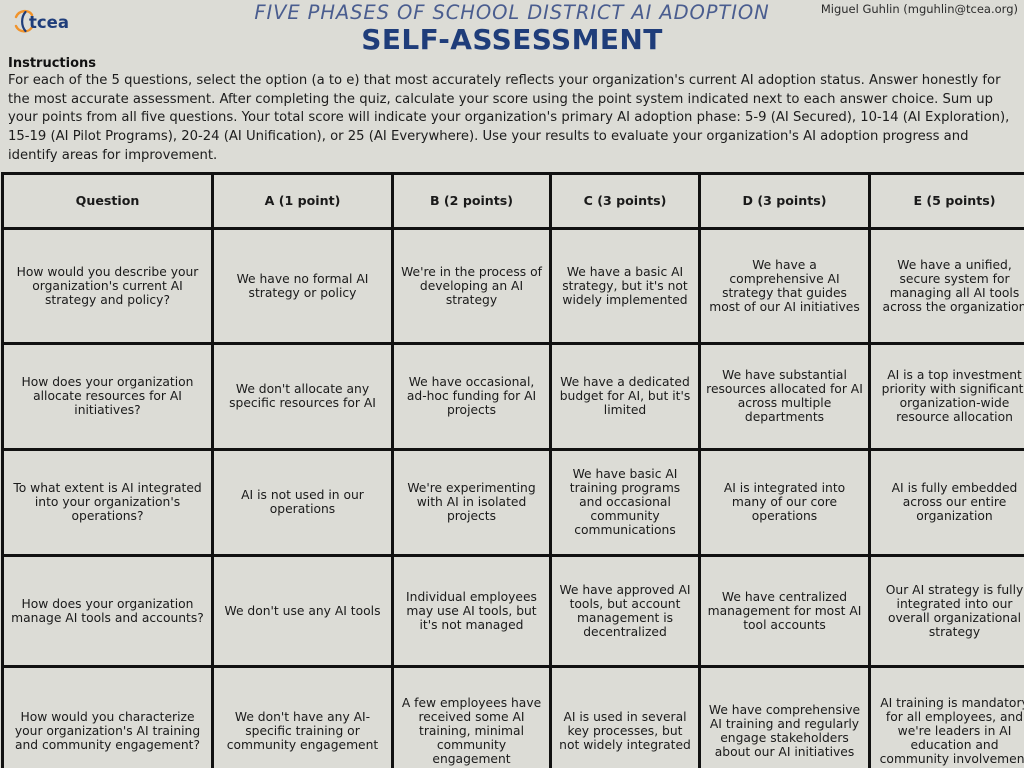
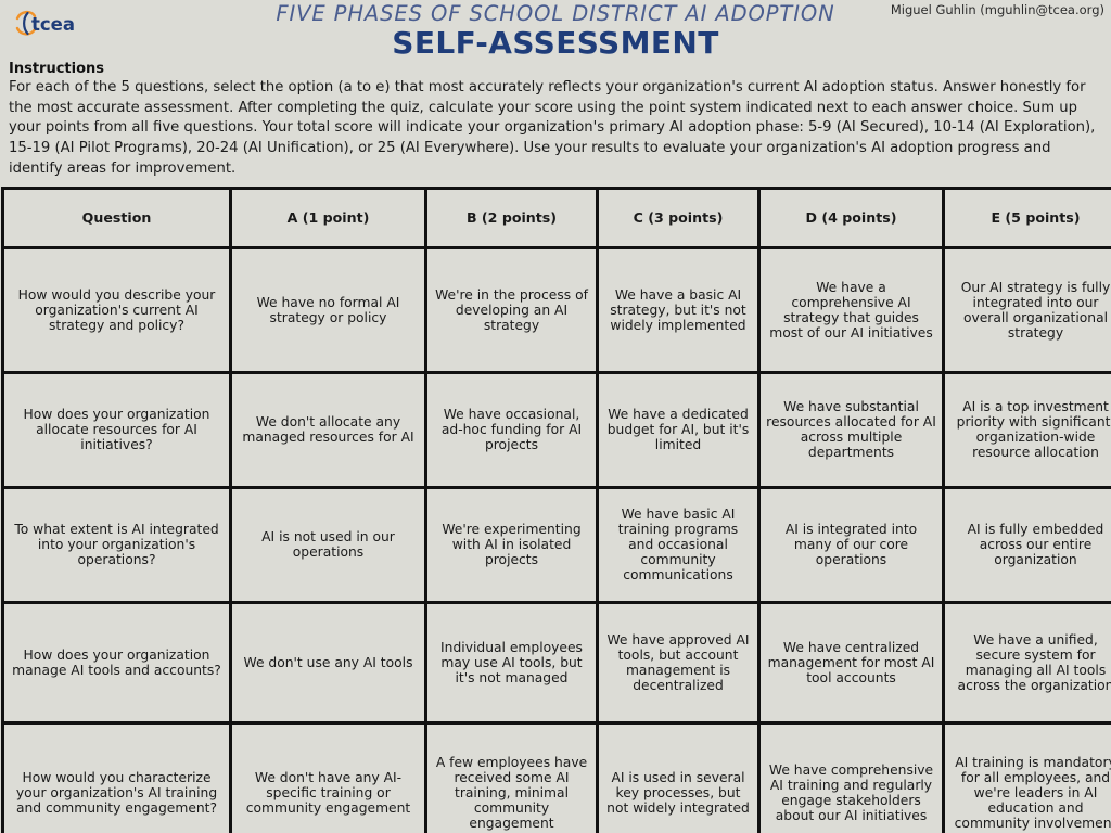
  tcea
  FIVE PHASES OF SCHOOL DISTRICT AI ADOPTION
  SELF-ASSESSMENT
  Miguel Guhlin (mguhlin@tcea.org)
  Instructions
  For each of the 5 questions, select the option (a to e) that most accurately reflects your organization's current AI adoption status. Answer honestly for the most accurate assessment. After completing the quiz, calculate your score using the point system indicated next to each answer choice. Sum up your points from all five questions. Your total score will indicate your organization's primary AI adoption phase: 5-9 (AI Secured), 10-14 (AI Exploration), 15-19 (AI Pilot Programs), 20-24 (AI Unification), or 25 (AI Everywhere). Use your results to evaluate your organization's AI adoption progress and identify areas for improvement.
- Question	A (1 point)	B (2 points)	C (3 points)	D (3 points)	E (5 points)
+ Question	A (1 point)	B (2 points)	C (3 points)	D (4 points)	E (5 points)
- How would you describe your organization's current AI strategy and policy?	We have no formal AI strategy or policy	We're in the process of developing an AI strategy	We have a basic AI strategy, but it's not widely implemented	We have a comprehensive AI strategy that guides most of our AI initiatives	We have a unified, secure system for managing all AI tools across the organization
+ How would you describe your organization's current AI strategy and policy?	We have no formal AI strategy or policy	We're in the process of developing an AI strategy	We have a basic AI strategy, but it's not widely implemented	We have a comprehensive AI strategy that guides most of our AI initiatives	Our AI strategy is fully integrated into our overall organizational strategy
- How does your organization allocate resources for AI initiatives?	We don't allocate any specific resources for AI	We have occasional, ad-hoc funding for AI projects	We have a dedicated budget for AI, but it's limited	We have substantial resources allocated for AI across multiple departments	AI is a top investment priority with significant organization-wide resource allocation
+ How does your organization allocate resources for AI initiatives?	We don't allocate any managed resources for AI	We have occasional, ad-hoc funding for AI projects	We have a dedicated budget for AI, but it's limited	We have substantial resources allocated for AI across multiple departments	AI is a top investment priority with significant organization-wide resource allocation
  To what extent is AI integrated into your organization's operations?	AI is not used in our operations	We're experimenting with AI in isolated projects	We have basic AI training programs and occasional community communications	AI is integrated into many of our core operations	AI is fully embedded across our entire organization
- How does your organization manage AI tools and accounts?	We don't use any AI tools	Individual employees may use AI tools, but it's not managed	We have approved AI tools, but account management is decentralized	We have centralized management for most AI tool accounts	Our AI strategy is fully integrated into our overall organizational strategy
+ How does your organization manage AI tools and accounts?	We don't use any AI tools	Individual employees may use AI tools, but it's not managed	We have approved AI tools, but account management is decentralized	We have centralized management for most AI tool accounts	We have a unified, secure system for managing all AI tools across the organization
  How would you characterize your organization's AI training and community engagement?	We don't have any AI-specific training or community engagement	A few employees have received some AI training, minimal community engagement	AI is used in several key processes, but not widely integrated	We have comprehensive AI training and regularly engage stakeholders about our AI initiatives	AI training is mandator for all employees, and we're leaders in AI education and community involvemen
